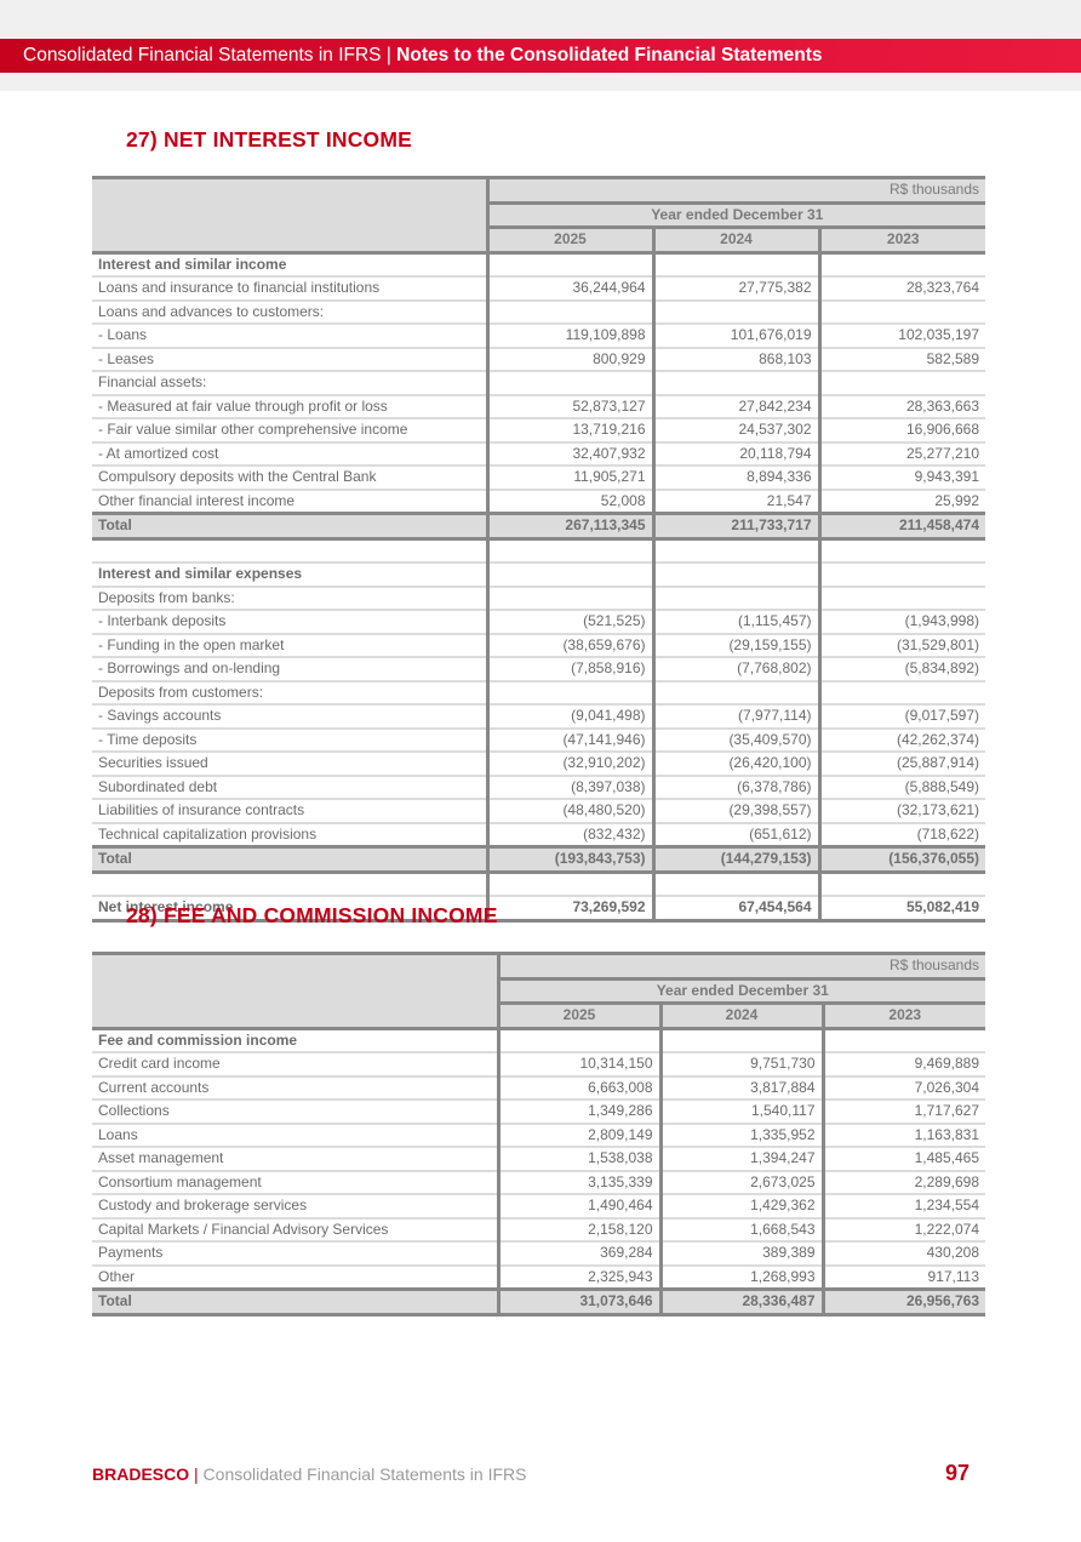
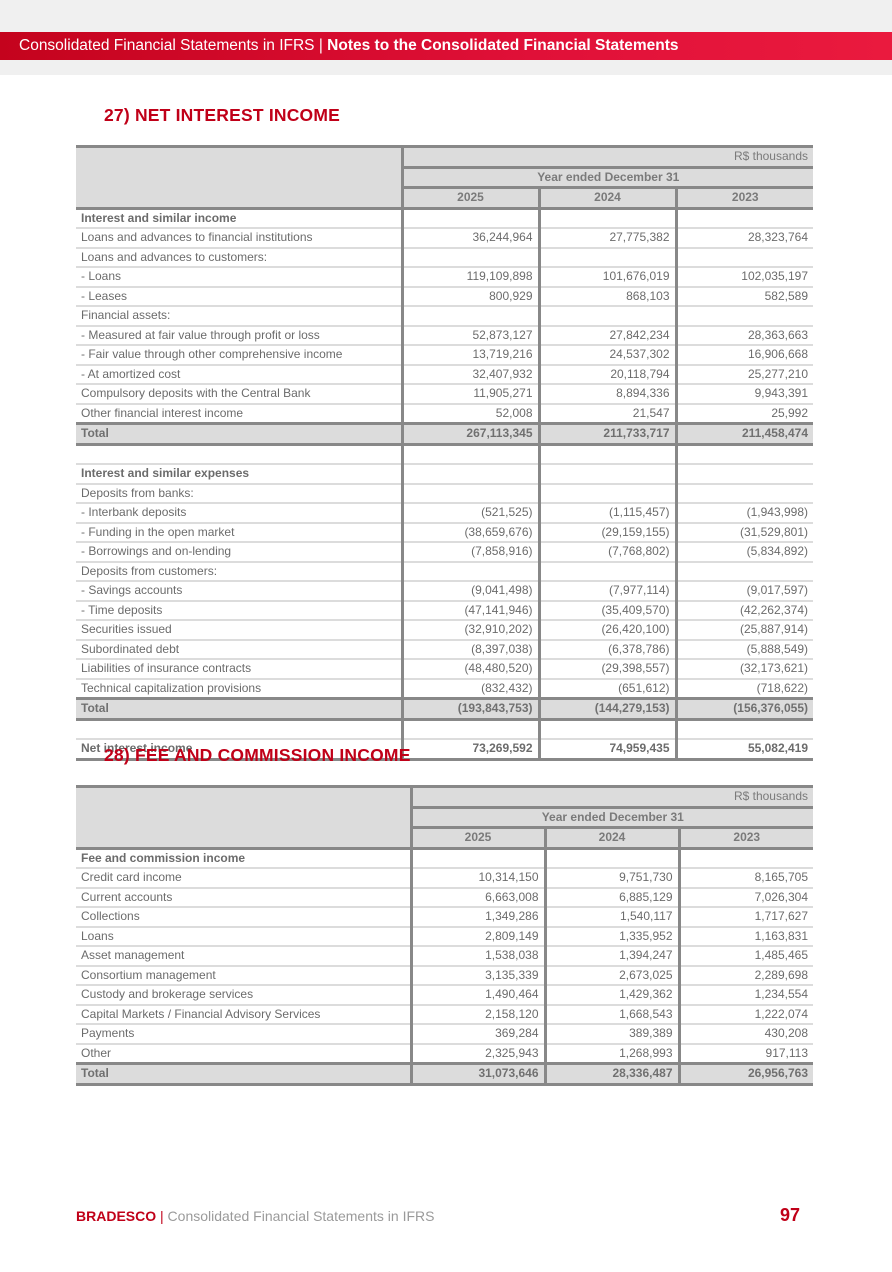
  Consolidated Financial Statements in IFRS | Notes to the Consolidated Financial Statements
  27) NET INTEREST INCOME
  	R$ thousands
  Year ended December 31
  2025	2024	2023
  Interest and similar income
- Loans and insurance to financial institutions	36,244,964	27,775,382	28,323,764
+ Loans and advances to financial institutions	36,244,964	27,775,382	28,323,764
  Loans and advances to customers:
  - Loans	119,109,898	101,676,019	102,035,197
  - Leases	800,929	868,103	582,589
  Financial assets:
  - Measured at fair value through profit or loss	52,873,127	27,842,234	28,363,663
- - Fair value similar other comprehensive income	13,719,216	24,537,302	16,906,668
+ - Fair value through other comprehensive income	13,719,216	24,537,302	16,906,668
  - At amortized cost	32,407,932	20,118,794	25,277,210
  Compulsory deposits with the Central Bank	11,905,271	8,894,336	9,943,391
  Other financial interest income	52,008	21,547	25,992
  Total	267,113,345	211,733,717	211,458,474
  Interest and similar expenses
  Deposits from banks:
  - Interbank deposits	(521,525)	(1,115,457)	(1,943,998)
  - Funding in the open market	(38,659,676)	(29,159,155)	(31,529,801)
  - Borrowings and on-lending	(7,858,916)	(7,768,802)	(5,834,892)
  Deposits from customers:
  - Savings accounts	(9,041,498)	(7,977,114)	(9,017,597)
  - Time deposits	(47,141,946)	(35,409,570)	(42,262,374)
  Securities issued	(32,910,202)	(26,420,100)	(25,887,914)
  Subordinated debt	(8,397,038)	(6,378,786)	(5,888,549)
  Liabilities of insurance contracts	(48,480,520)	(29,398,557)	(32,173,621)
  Technical capitalization provisions	(832,432)	(651,612)	(718,622)
  Total	(193,843,753)	(144,279,153)	(156,376,055)
- Net interest income	73,269,592	67,454,564	55,082,419
+ Net interest income	73,269,592	74,959,435	55,082,419
  28) FEE AND COMMISSION INCOME
  	R$ thousands
  Year ended December 31
  2025	2024	2023
  Fee and commission income
- Credit card income	10,314,150	9,751,730	9,469,889
+ Credit card income	10,314,150	9,751,730	8,165,705
- Current accounts	6,663,008	3,817,884	7,026,304
+ Current accounts	6,663,008	6,885,129	7,026,304
  Collections	1,349,286	1,540,117	1,717,627
  Loans	2,809,149	1,335,952	1,163,831
  Asset management	1,538,038	1,394,247	1,485,465
  Consortium management	3,135,339	2,673,025	2,289,698
  Custody and brokerage services	1,490,464	1,429,362	1,234,554
  Capital Markets / Financial Advisory Services	2,158,120	1,668,543	1,222,074
  Payments	369,284	389,389	430,208
  Other	2,325,943	1,268,993	917,113
  Total	31,073,646	28,336,487	26,956,763
  BRADESCO | Consolidated Financial Statements in IFRS
  97
